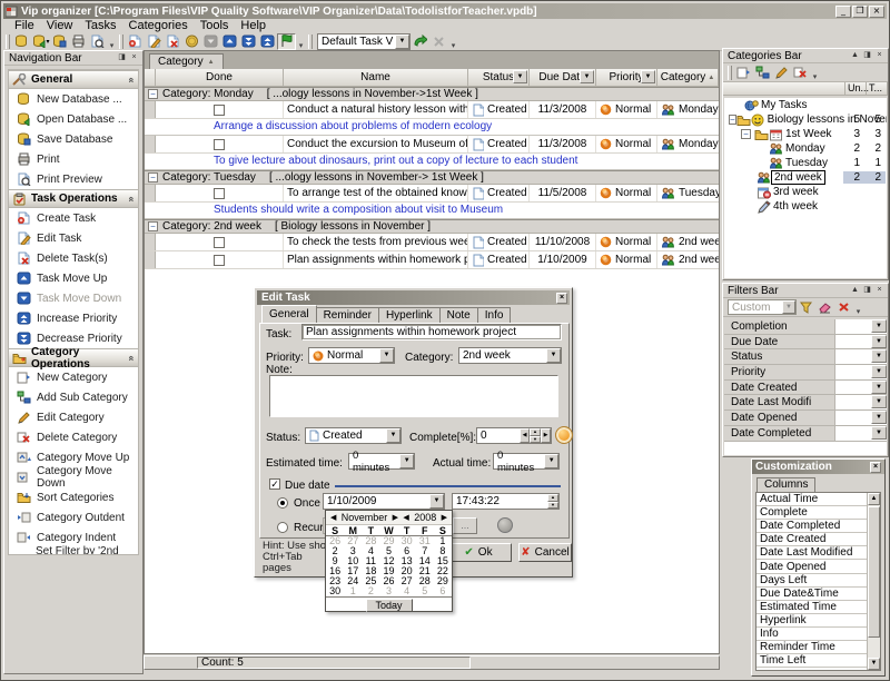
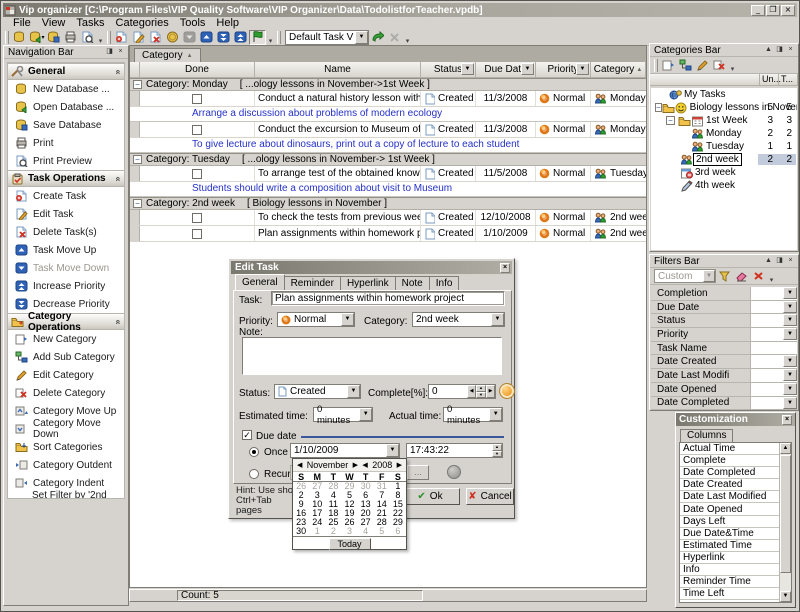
  Vip organizer [C:\Program Files\VIP Quality Software\VIP Organizer\Data\TodolistforTeacher.vpdb]
  _
  ❐
  ×
  File
  View
  Tasks
  Categories
  Tools
  Help
  Default Task V
  Navigation Bar
  General
  New Database ...
  Open Database ...
  Save Database
  Print
  Print Preview
  Task Operations
  Create Task
  Edit Task
  Delete Task(s)
  Task Move Up
  Task Move Down
  Increase Priority
  Decrease Priority
  Category Operations
  New Category
  Add Sub Category
  Edit Category
  Delete Category
  Category Move Up
  Category Move Down
  Sort Categories
  Category Outdent
  Category Indent
  Set Filter by '2nd
  Category
  Done
  Name
  Status
  Due Dat
  Priorit
  Category
  −
  Category: Monday
  [ ...ology lessons in November->1st Week ]
  Conduct a natural history lesson with
  Created
  11/3/2008
  Normal
  Monday
  Arrange a discussion about problems of modern ecology
  Created
  11/3/2008
  Normal
  Monday
  To give lecture about dinosaurs, print out a copy of lecture to each student
  −
  Category: Tuesday
  [ ...ology lessons in November-> 1st Week ]
  To arrange test of the obtained knowl
  Created
  11/5/2008
  Normal
  Tuesday
  Students should write a composition about visit to Museum
  −
  Category: 2nd week
  [ Biology lessons in November ]
  Created
- 11/10/2008
+ 12/10/2008
  Normal
  2nd wee
  Plan assignments within homework p
  Created
  1/10/2009
  Normal
  2nd wee
  Count: 5
  Categories Bar
  Un...
  T...
  My Tasks
  −
  Biology lessons in Nove
  5
  5
  −
  1st Week
  3
  3
  Monday
  2
  2
  Tuesday
  1
  1
  2nd week
  2
  2
  3rd week
  4th week
  Filters Bar
  Custom
  Completion
  Due Date
  Status
  Priority
+ Task Name
  Date Created
  Date Last Modifi
  Date Opened
  Date Completed
  Customization
  Columns
  Actual Time
  Complete
  Date Completed
  Date Created
  Date Last Modified
  Date Opened
  Days Left
  Due Date&Time
  Estimated Time
  Hyperlink
  Info
  Reminder Time
  Time Left
  Edit Task
  General
  Reminder
  Hyperlink
  Note
  Info
  Task:
  Plan assignments within homework project
  Priority:
  Normal
  Category:
  2nd week
  Note:
  Status:
  Created
  Complete[%]:
  0
  Estimated time:
  0 minutes
  Actual time:
  0 minutes
  ✓
  Due date
  Once
  1/10/2009
  17:43:22
  ...
  Hint: Use sho Ctrl+Tab
  pages
  ✔
  Ok
  ✘
  Cancel
  November
  2008
  S
  M
  T
  W
  T
  F
  S
  26
  27
  28
  29
  30
  31
  1
  2
  3
  4
  5
  6
  7
  8
  9
  10
  11
  12
  13
  14
  15
  16
  17
  18
  19
  20
  21
  22
  23
  24
  25
  26
  27
  28
  29
  30
  1
  2
  3
  4
  5
  6
  Today
